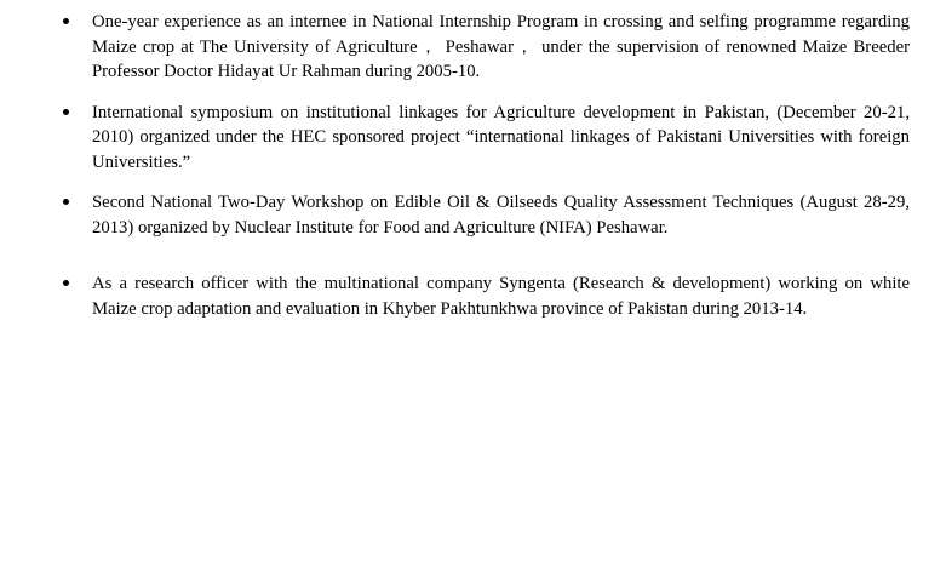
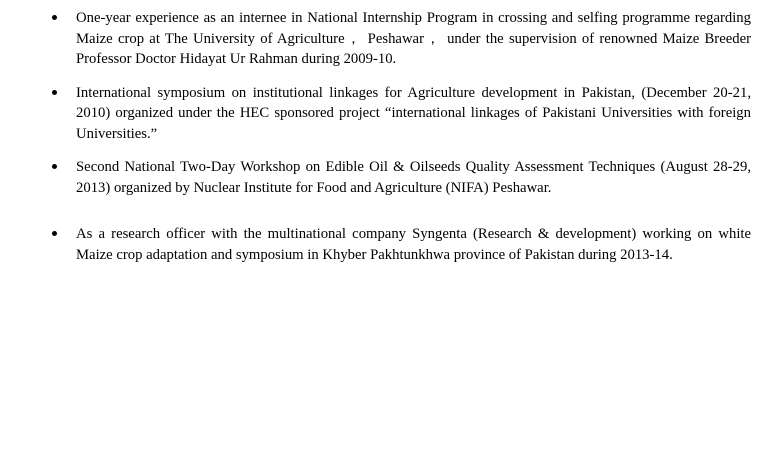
- One-year experience as an internee in National Internship Program in crossing and selfing programme regarding Maize crop at The University of Agriculture， Peshawar， under the supervision of renowned Maize Breeder Professor Doctor Hidayat Ur Rahman during 2005-10.
+ One-year experience as an internee in National Internship Program in crossing and selfing programme regarding Maize crop at The University of Agriculture， Peshawar， under the supervision of renowned Maize Breeder Professor Doctor Hidayat Ur Rahman during 2009-10.
  International symposium on institutional linkages for Agriculture development in Pakistan, (December 20-21, 2010) organized under the HEC sponsored project “international linkages of Pakistani Universities with foreign Universities.”
  Second National Two-Day Workshop on Edible Oil & Oilseeds Quality Assessment Techniques (August 28-29, 2013) organized by Nuclear Institute for Food and Agriculture (NIFA) Peshawar.
- As a research officer with the multinational company Syngenta (Research & development) working on white Maize crop adaptation and evaluation in Khyber Pakhtunkhwa province of Pakistan during 2013-14.
+ As a research officer with the multinational company Syngenta (Research & development) working on white Maize crop adaptation and symposium in Khyber Pakhtunkhwa province of Pakistan during 2013-14.
